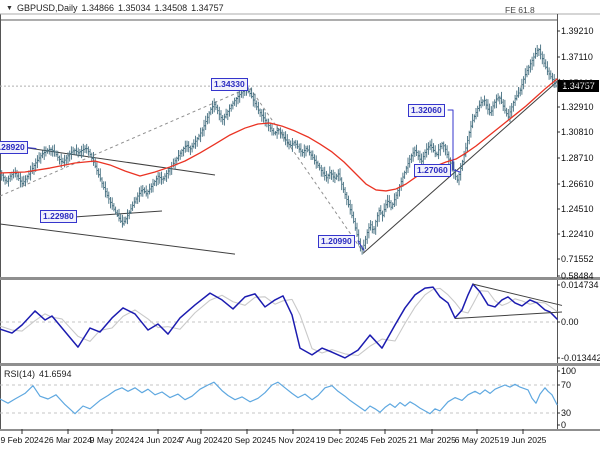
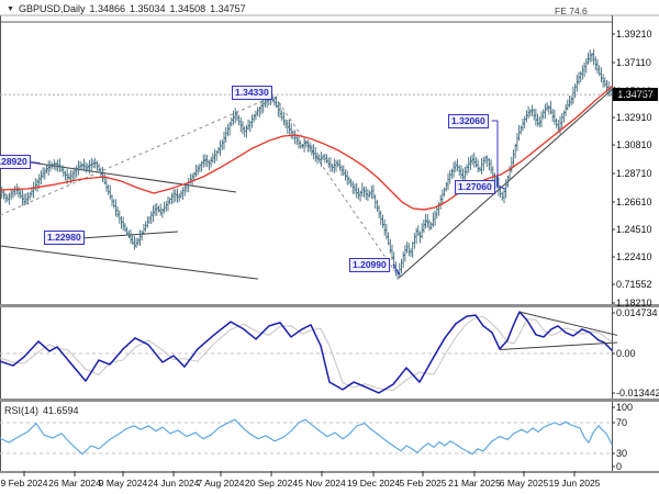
  GBPUSD,Daily 1.34866 1.35034 1.34508 1.34757
- FE 61.8
+ FE 74.6
  RSI(14) 41.6594
  1.34757
  1.34330
  28920
  1.22980
  1.20990
  1.32060
  1.27060
  1.39210
  1.37110
  1.35010
  1.32910
  1.30810
  1.28710
  1.26610
  1.24510
  1.22410
  0.71552
- 0.58484
+ 1.18210
  0.014734
  0.00
  -0.013442
  100
  70
  30
  0
  9 Feb 2024
  26 Mar 2024
  9 May 2024
  24 Jun 2024
  7 Aug 2024
  20 Sep 2024
  5 Nov 2024
  19 Dec 2024
  5 Feb 2025
  21 Mar 2025
  6 May 2025
  19 Jun 2025
